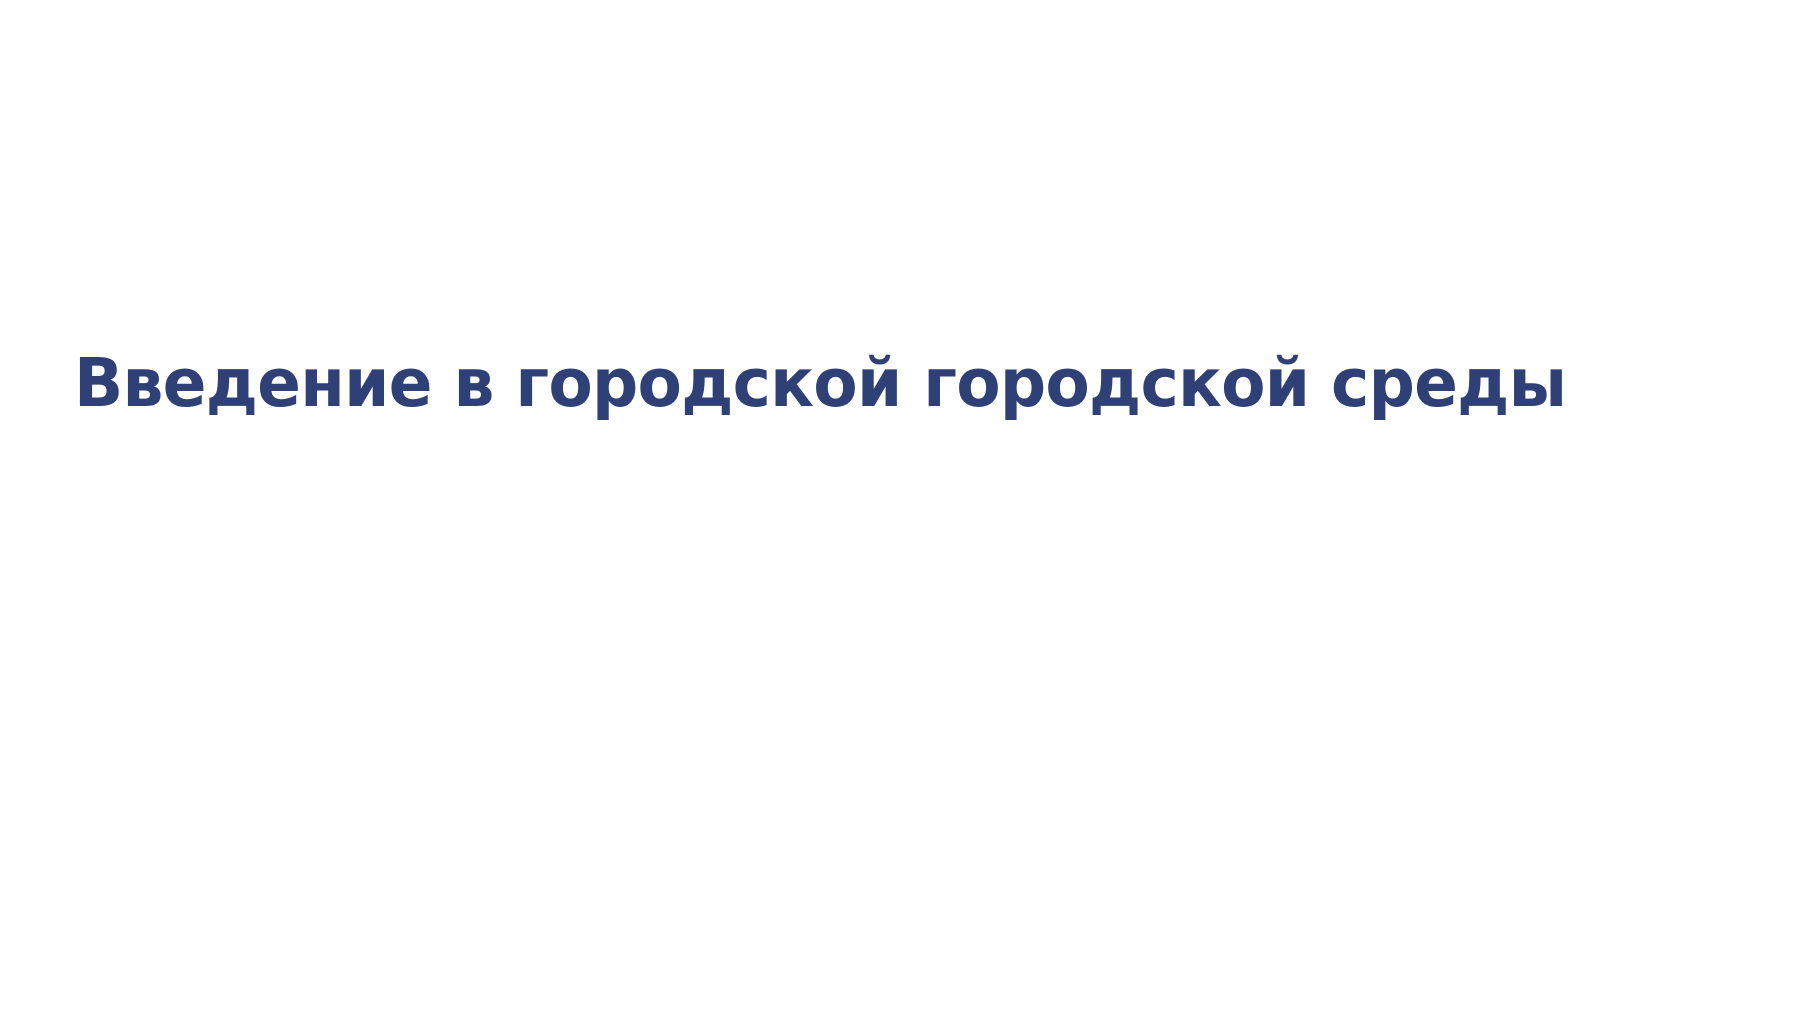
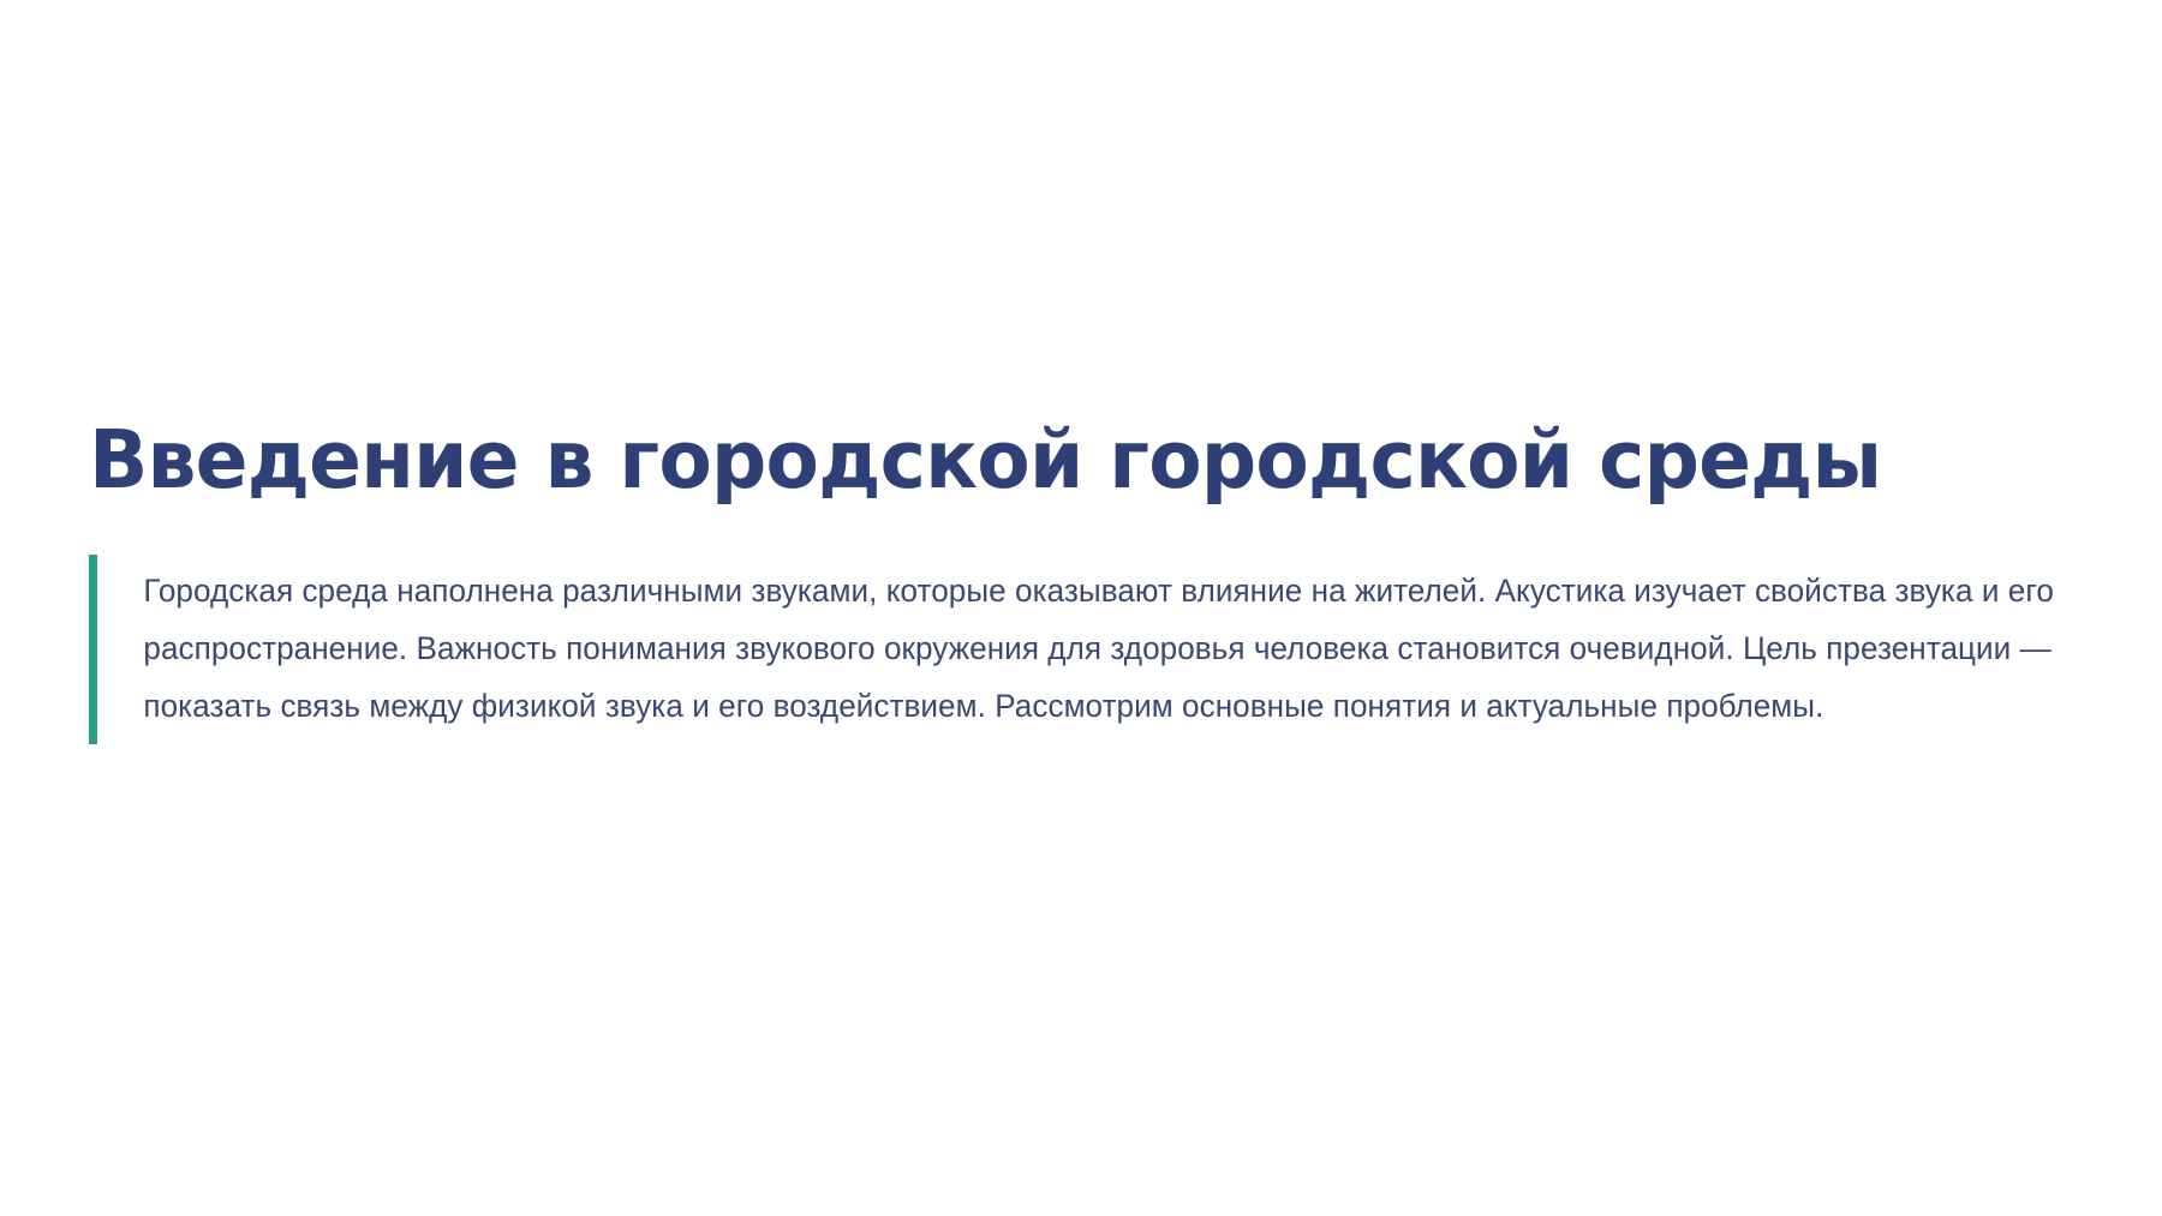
  Введение в городской городской среды
+ Городская среда наполнена различными звуками, которые оказывают влияние на жителей. Акустика изучает свойства звука и его распространение. Важность понимания звукового окружения для здоровья человека становится очевидной. Цель презентации — показать связь между физикой звука и его воздействием. Рассмотрим основные понятия и актуальные проблемы.
